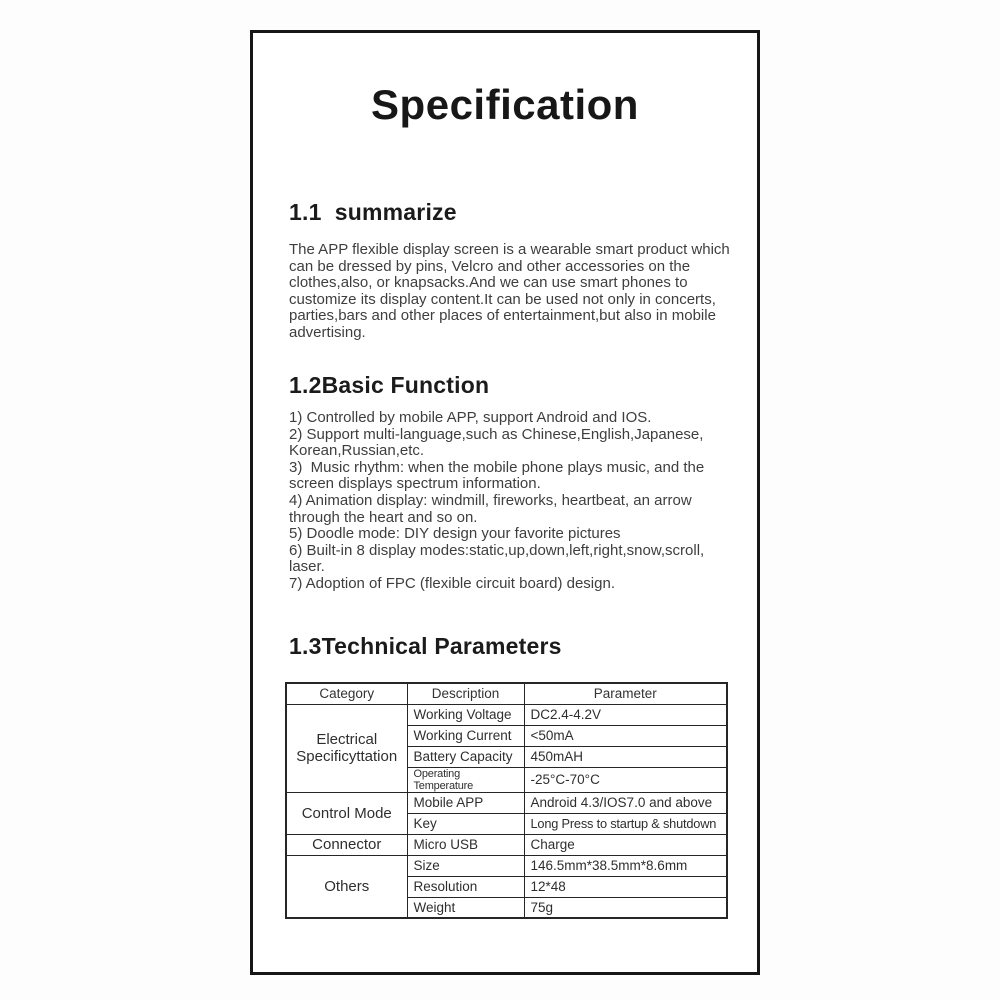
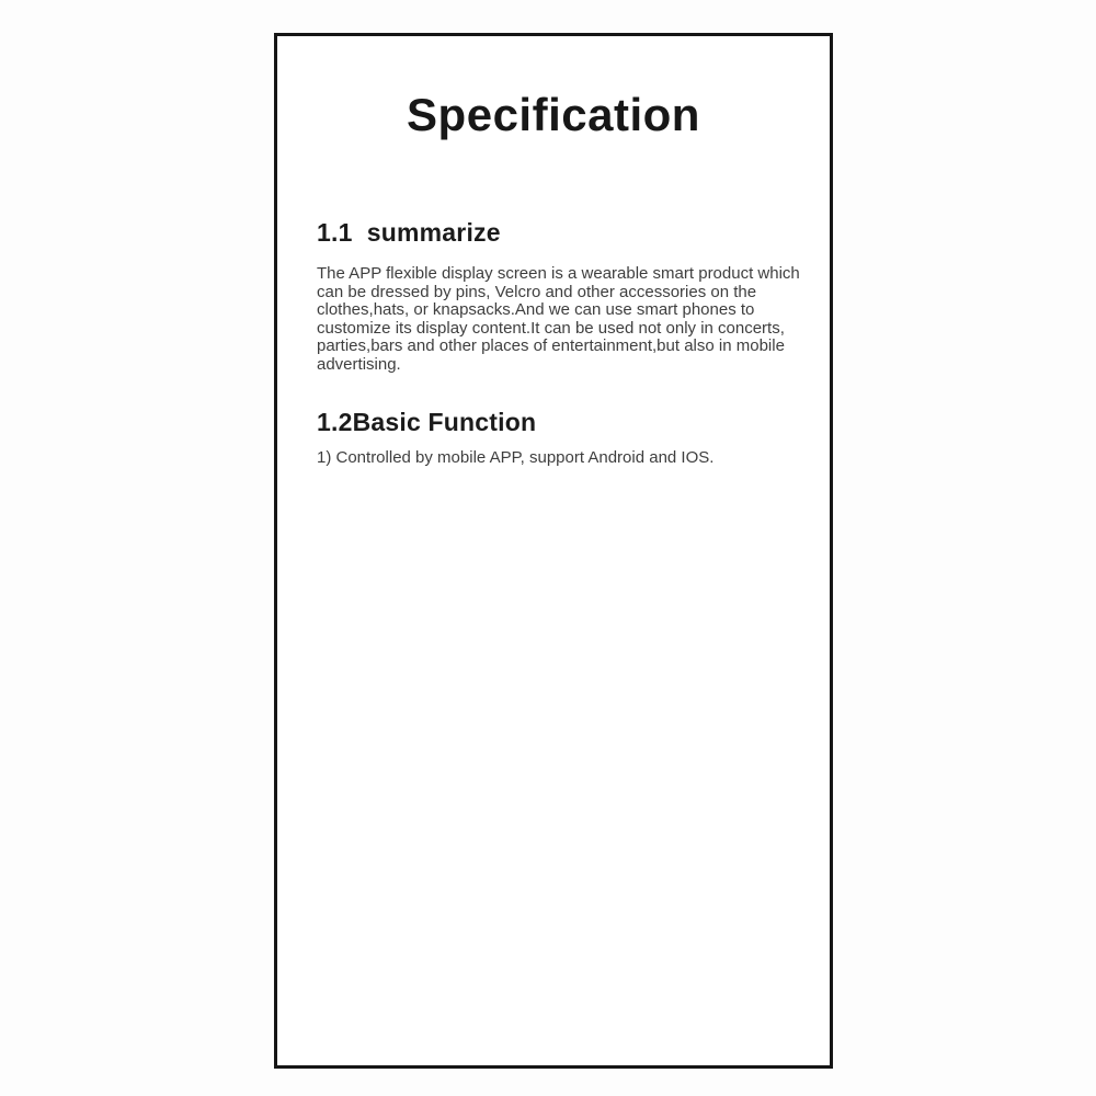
  Specification
  1.1 summarize
- The APP flexible display screen is a wearable smart product which can be dressed by pins, Velcro and other accessories on the clothes,also, or knapsacks.And we can use smart phones to customize its display content.It can be used not only in concerts, parties,bars and other places of entertainment,but also in mobile advertising.
+ The APP flexible display screen is a wearable smart product which can be dressed by pins, Velcro and other accessories on the clothes,hats, or knapsacks.And we can use smart phones to customize its display content.It can be used not only in concerts, parties,bars and other places of entertainment,but also in mobile advertising.
  1.2Basic Function
  1) Controlled by mobile APP, support Android and IOS.
- 2) Support multi-language,such as Chinese,English,Japanese, Korean,Russian,etc.
- 3) Music rhythm: when the mobile phone plays music, and the screen displays spectrum information.
- 4) Animation display: windmill, fireworks, heartbeat, an arrow through the heart and so on.
- 5) Doodle mode: DIY design your favorite pictures
- 6) Built-in 8 display modes:static,up,down,left,right,snow,scroll, laser.
- 7) Adoption of FPC (flexible circuit board) design.
- 1.3Technical Parameters
- Category	Description	Parameter
- Electrical Specificyttation	Working Voltage	DC2.4-4.2V
- Working Current	<50mA
- Battery Capacity	450mAH
- Operating Temperature	-25°C-70°C
- Control Mode	Mobile APP	Android 4.3/IOS7.0 and above
- Key	Long Press to startup & shutdown
- Connector	Micro USB	Charge
- Others	Size	146.5mm*38.5mm*8.6mm
- Resolution	12*48
- Weight	75g
